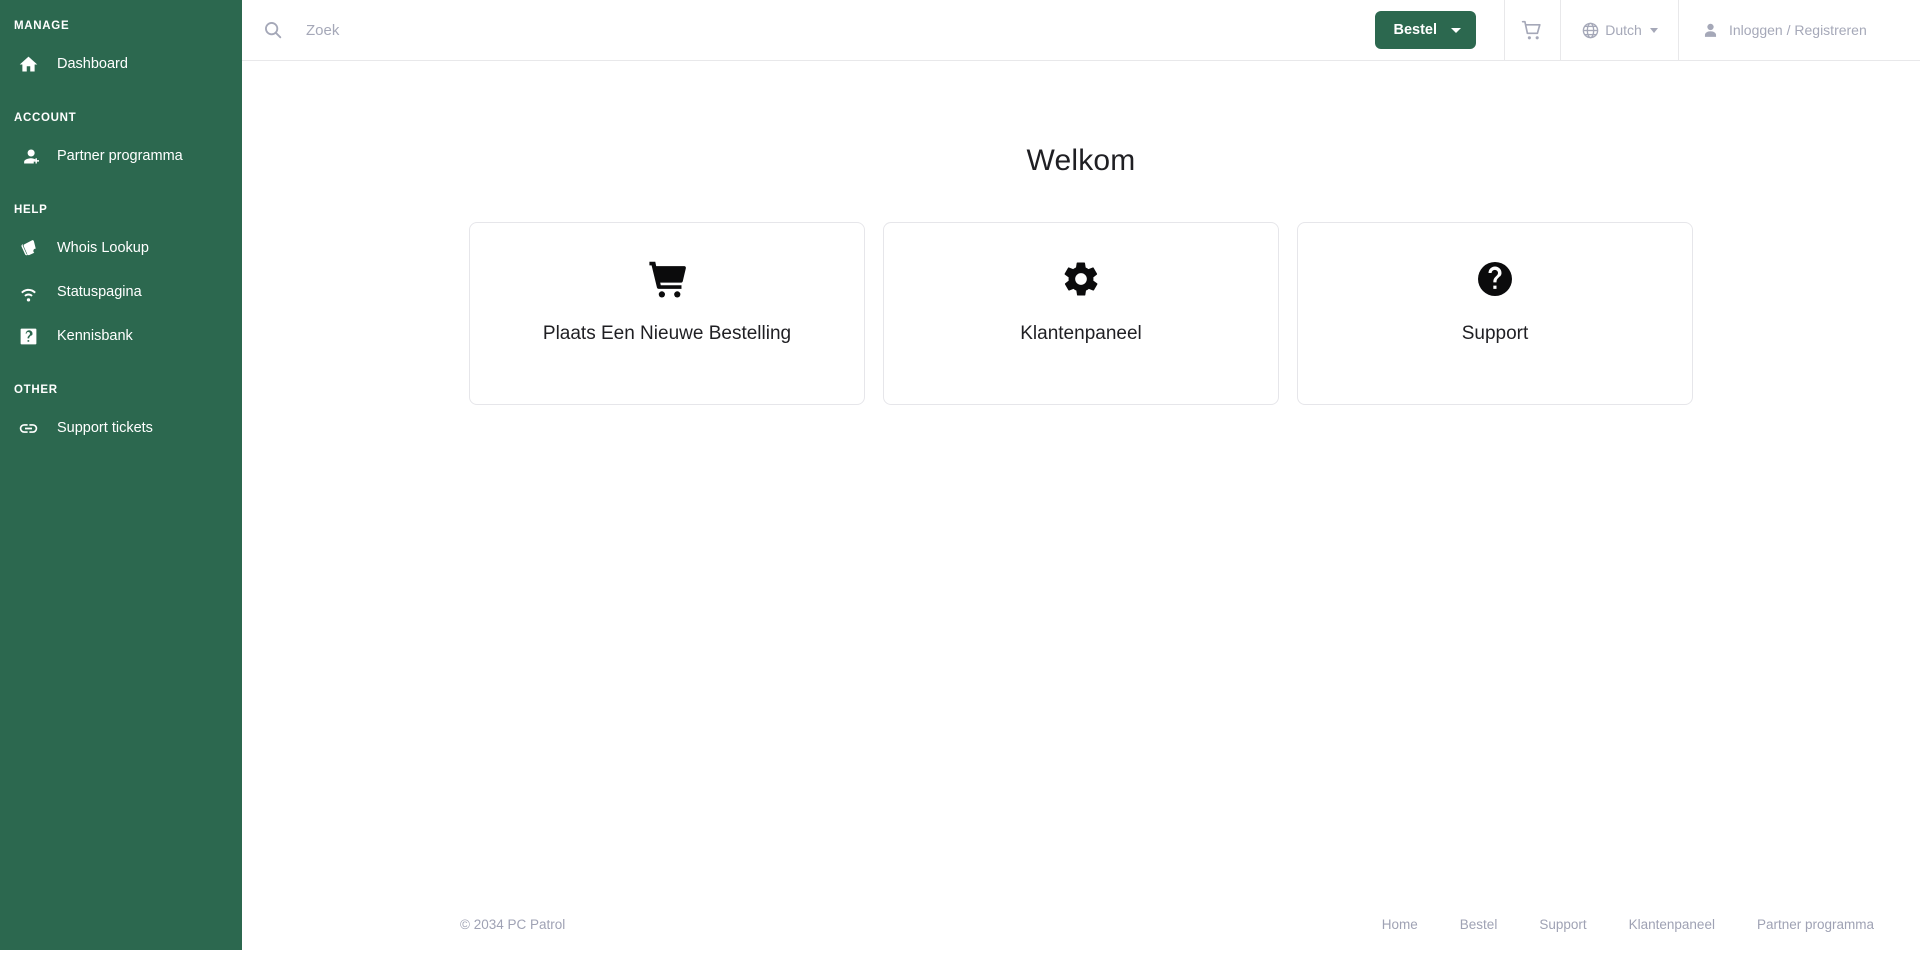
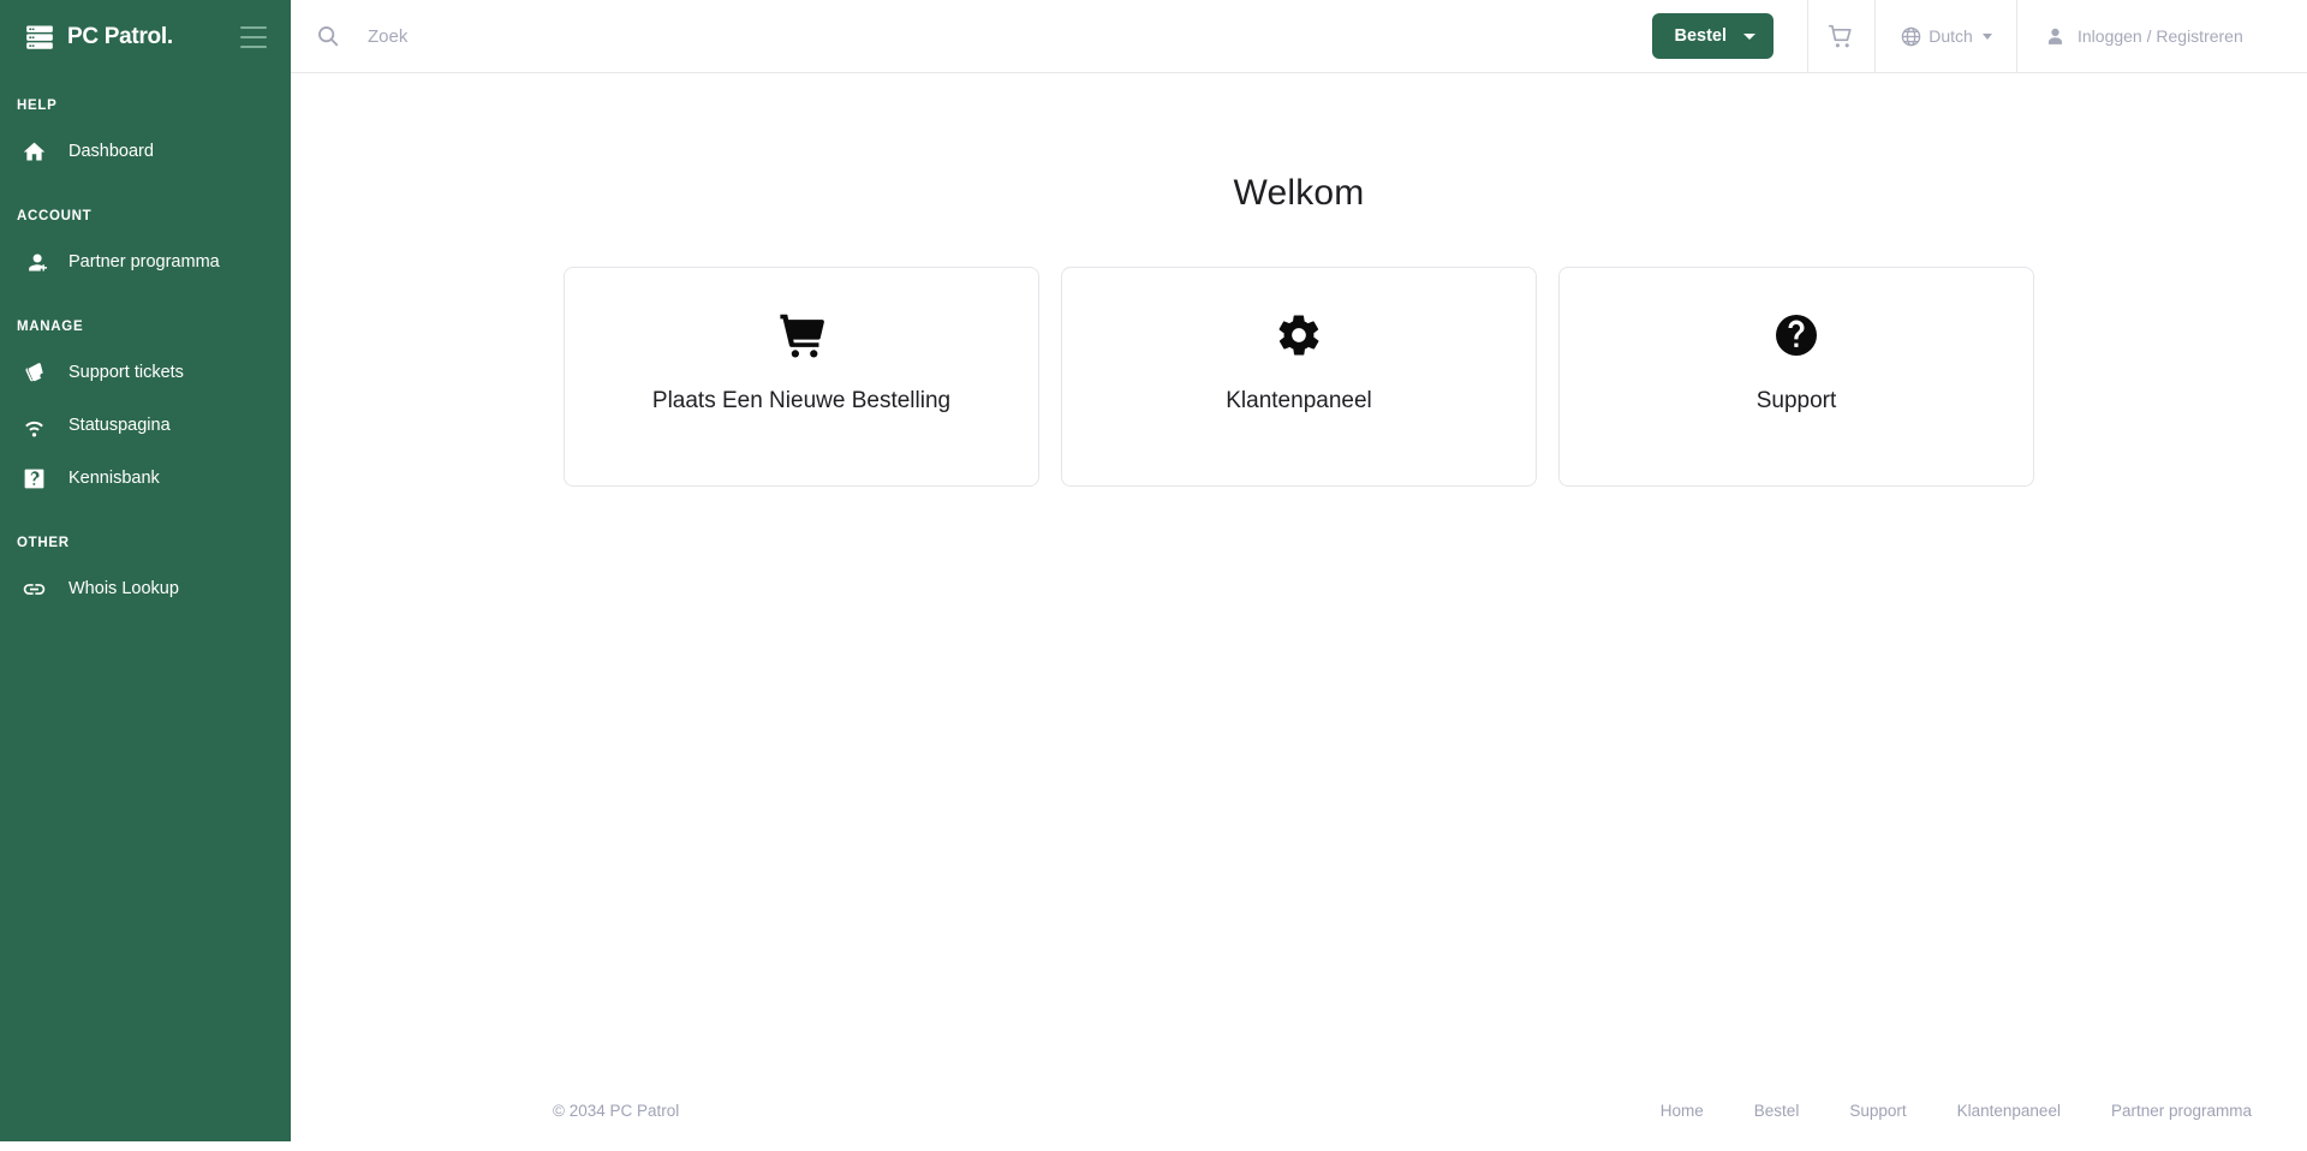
+ PC Patrol.
- MANAGE
+ HELP
  Dashboard
  ACCOUNT
  Partner programma
- HELP
+ MANAGE
- Whois Lookup
+ Support tickets
  Statuspagina
  Kennisbank
  OTHER
- Support tickets
+ Whois Lookup
  Zoek
  Bestel
  Dutch
  Inloggen / Registreren
  Welkom
  Plaats Een Nieuwe Bestelling
  Klantenpaneel
  Support
  © 2034 PC Patrol
  Home
  Bestel
  Support
  Klantenpaneel
  Partner programma
